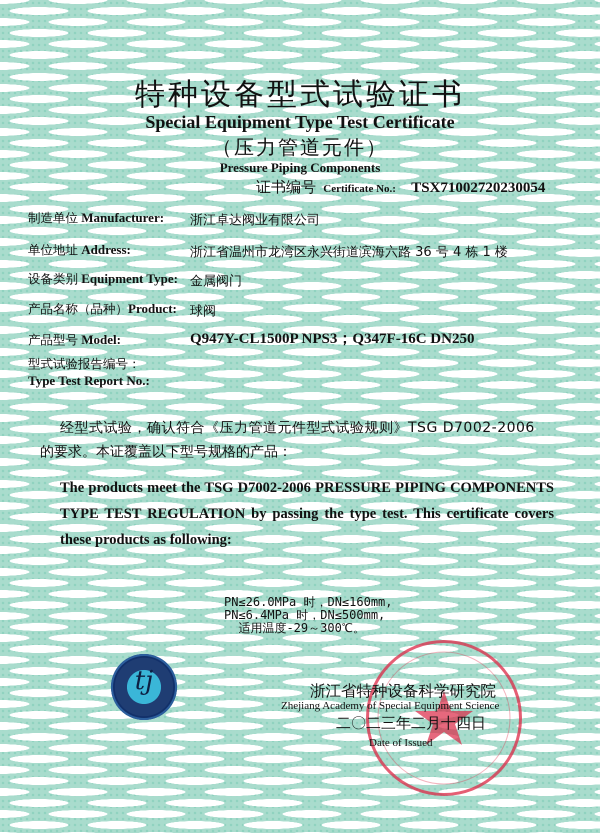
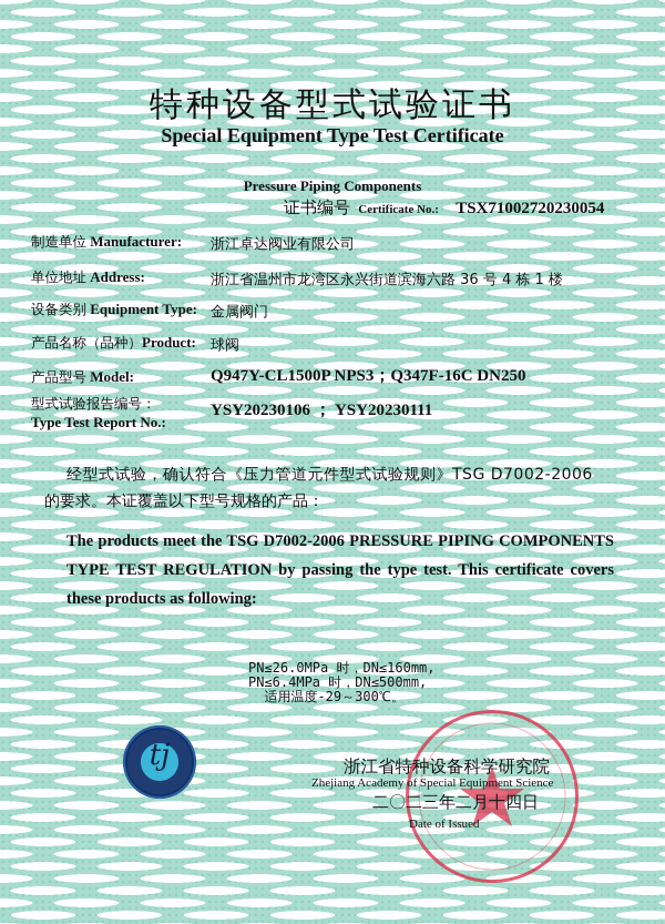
  特种设备型式试验证书
  Special Equipment Type Test Certificate
- （压力管道元件）
  Pressure Piping Components
  证书编号 Certificate No.: TSX71002720230054
  制造单位 Manufacturer:
  浙江卓达阀业有限公司
  单位地址 Address:
  浙江省温州市龙湾区永兴街道滨海六路 36 号 4 栋 1 楼
  设备类别 Equipment Type:
  金属阀门
  产品名称（品种）Product:
  球阀
  产品型号 Model:
  Q947Y-CL1500P NPS3；Q347F-16C DN250
  型式试验报告编号：
  Type Test Report No.:
+ YSY20230106 ； YSY20230111
  经型式试验，确认符合《压力管道元件型式试验规则》TSG D7002-2006
  的要求。本证覆盖以下型号规格的产品：
  The products meet the TSG D7002-2006 PRESSURE PIPING COMPONENTS TYPE TEST REGULATION by passing the type test. This certificate covers these products as following:
  PN≤26.0MPa 时，DN≤160mm,
  PN≤6.4MPa 时，DN≤500mm,
  适用温度-29～300℃。
  tj
  浙江省特种设备科学研究院
  Zhejiang Academy of Special Equipment Science
  二〇二三年二月十四日
  Date of Issued
